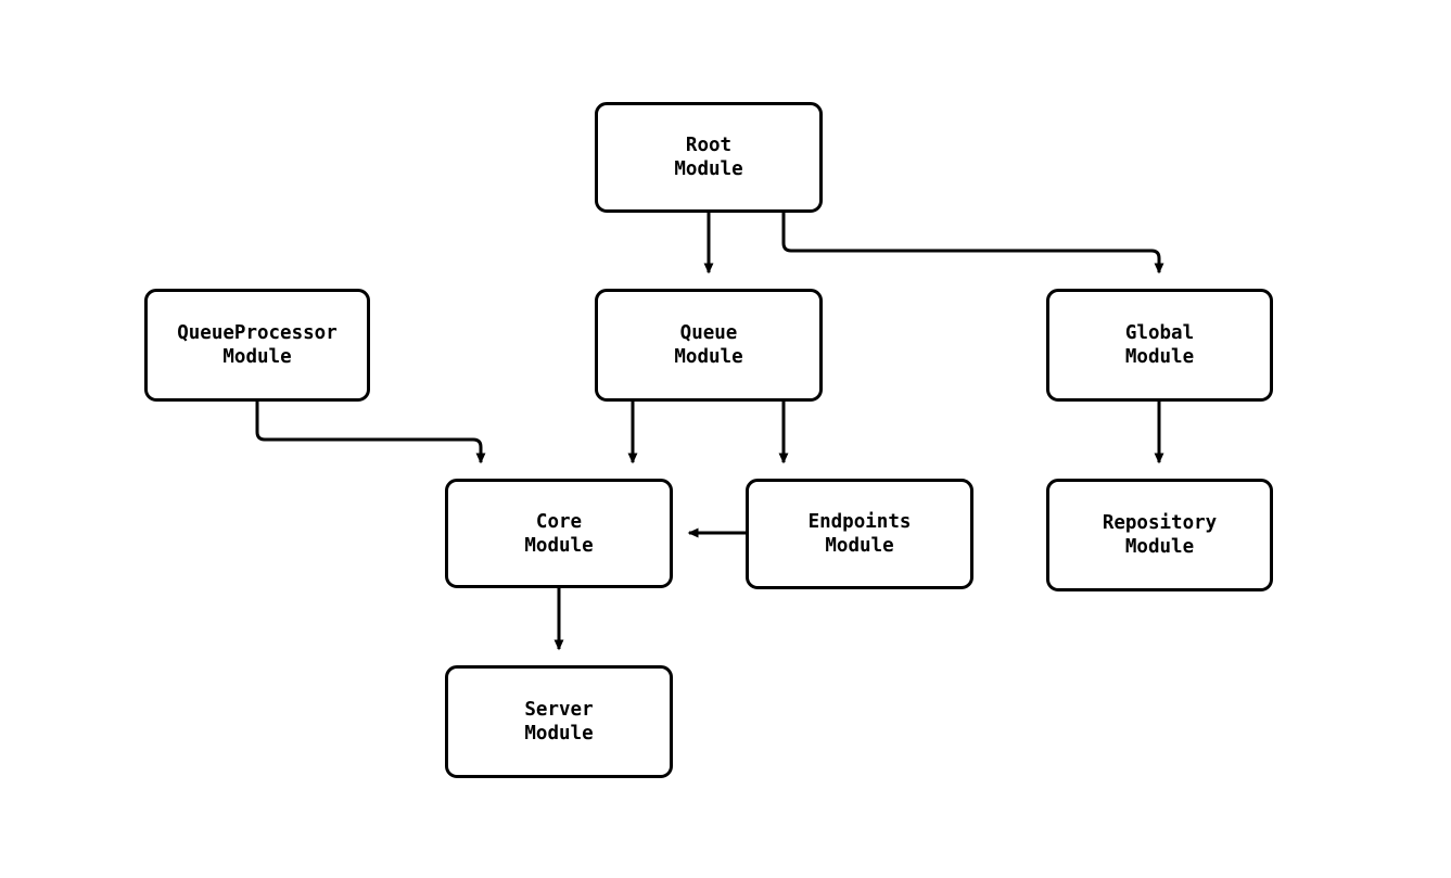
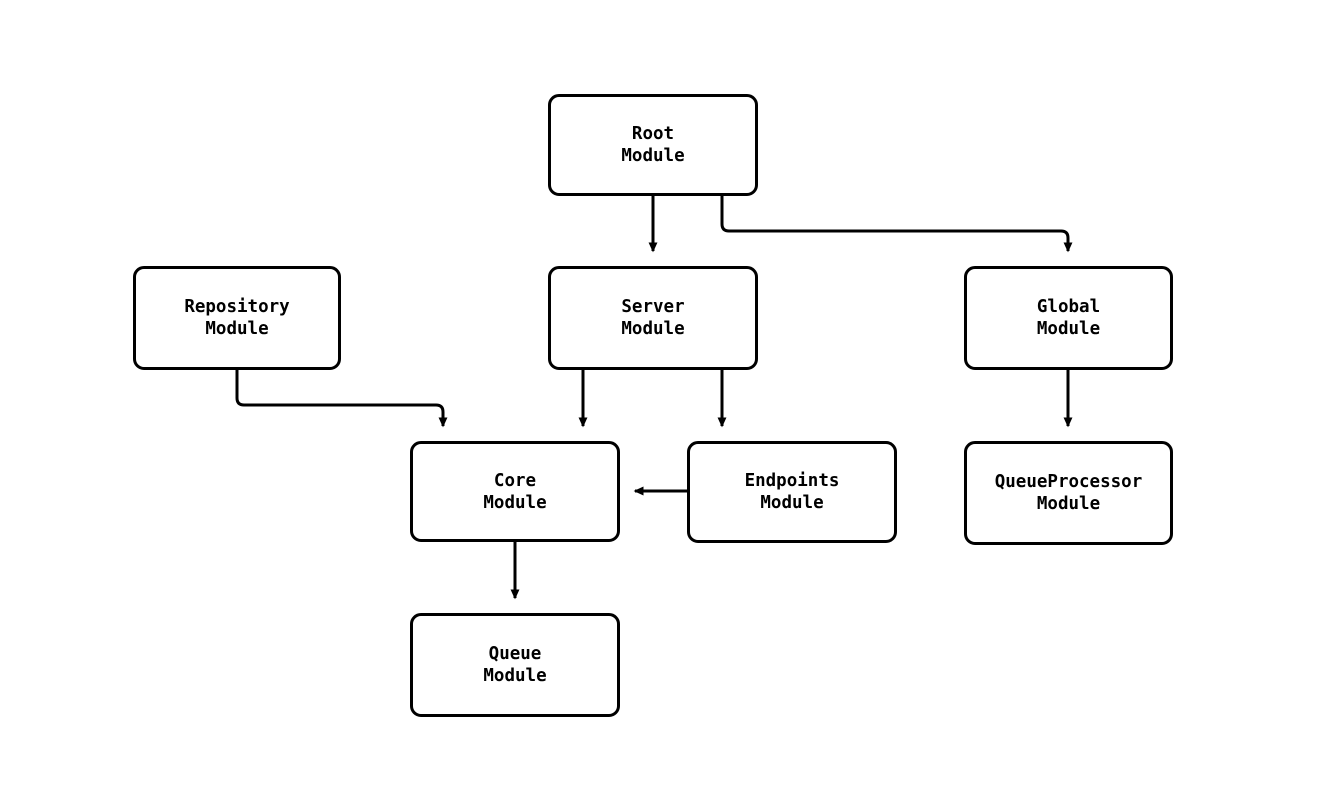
  Root
  Module
- QueueProcessor
+ Repository
  Module
- Queue
+ Server
  Module
  Global
  Module
  Core
  Module
  Endpoints
  Module
- Repository
+ QueueProcessor
  Module
- Server
+ Queue
  Module
